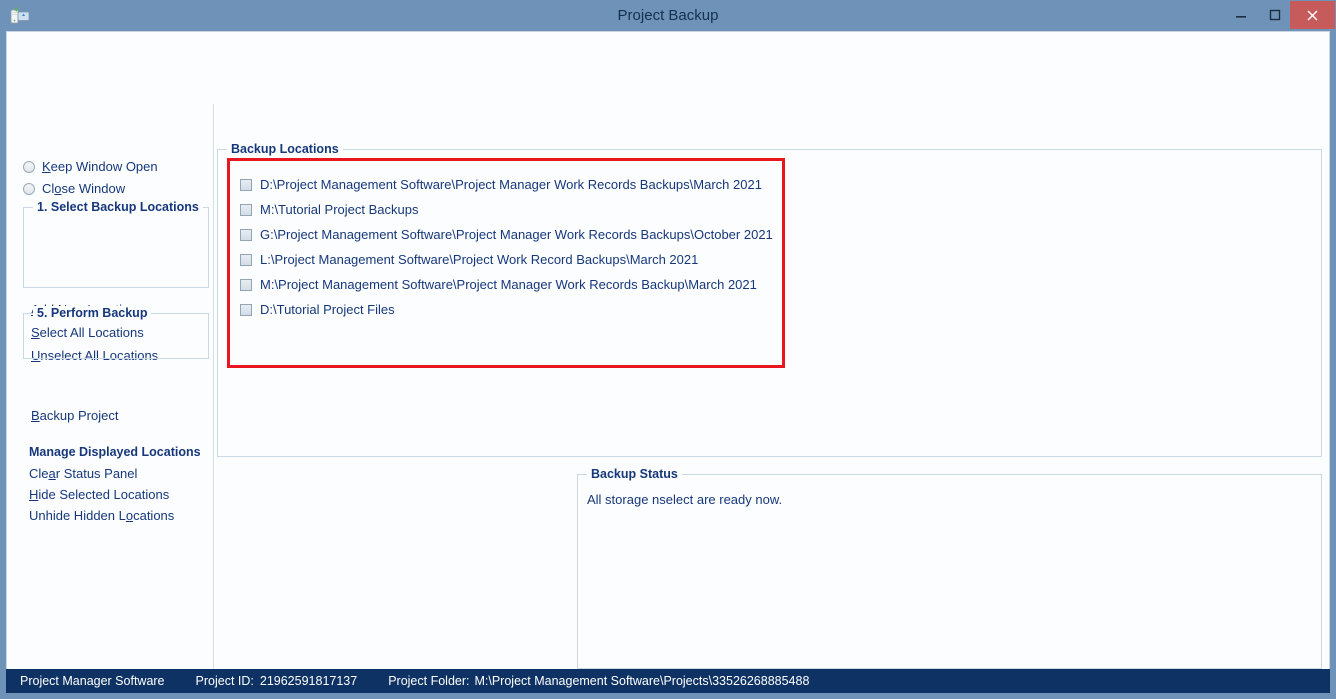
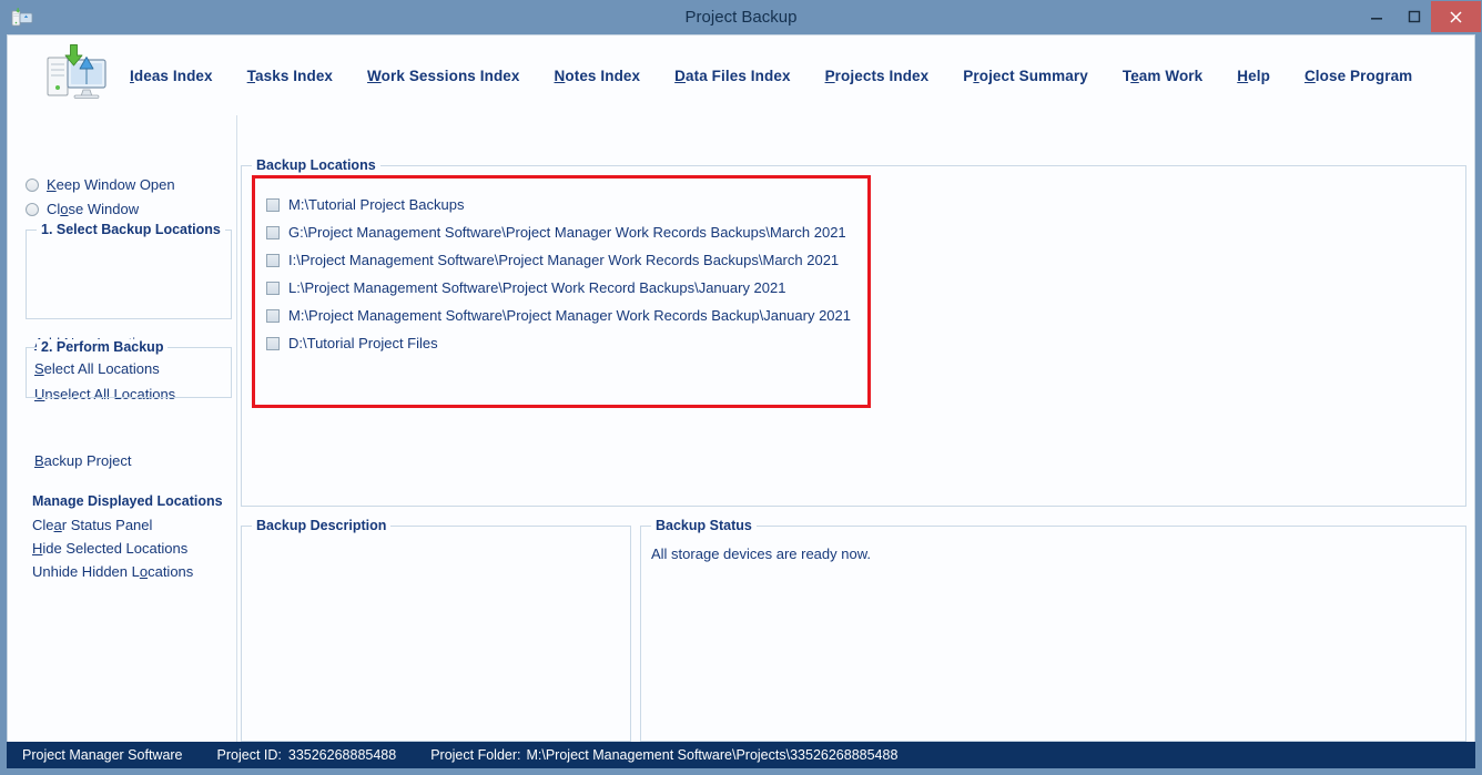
  Project Backup
+ Ideas Index
+ Tasks Index
+ Work Sessions Index
+ Notes Index
+ Data Files Index
+ Projects Index
+ Project Summary
+ Team Work
+ Help
+ Close Program
  Keep Window Open
  Close Window
  1. Select Backup Locations
  Select All Locations
  Unselect All Locations
- 5. Perform Backup
+ 2. Perform Backup
  Backup Project
  Manage Displayed Locations
  Clear Status Panel
  Hide Selected Locations
  Unhide Hidden Locations
  Backup Locations
- D:\Project Management Software\Project Manager Work Records Backups\March 2021
  M:\Tutorial Project Backups
- G:\Project Management Software\Project Manager Work Records Backups\October 2021
+ G:\Project Management Software\Project Manager Work Records Backups\March 2021
+ I:\Project Management Software\Project Manager Work Records Backups\March 2021
- L:\Project Management Software\Project Work Record Backups\March 2021
+ L:\Project Management Software\Project Work Record Backups\January 2021
- M:\Project Management Software\Project Manager Work Records Backup\March 2021
+ M:\Project Management Software\Project Manager Work Records Backup\January 2021
  D:\Tutorial Project Files
+ Backup Description
  Backup Status
- All storage nselect are ready now.
+ All storage devices are ready now.
  Project Manager Software
  Project ID:
- 21962591817137
+ 33526268885488
  Project Folder:
  M:\Project Management Software\Projects\33526268885488
